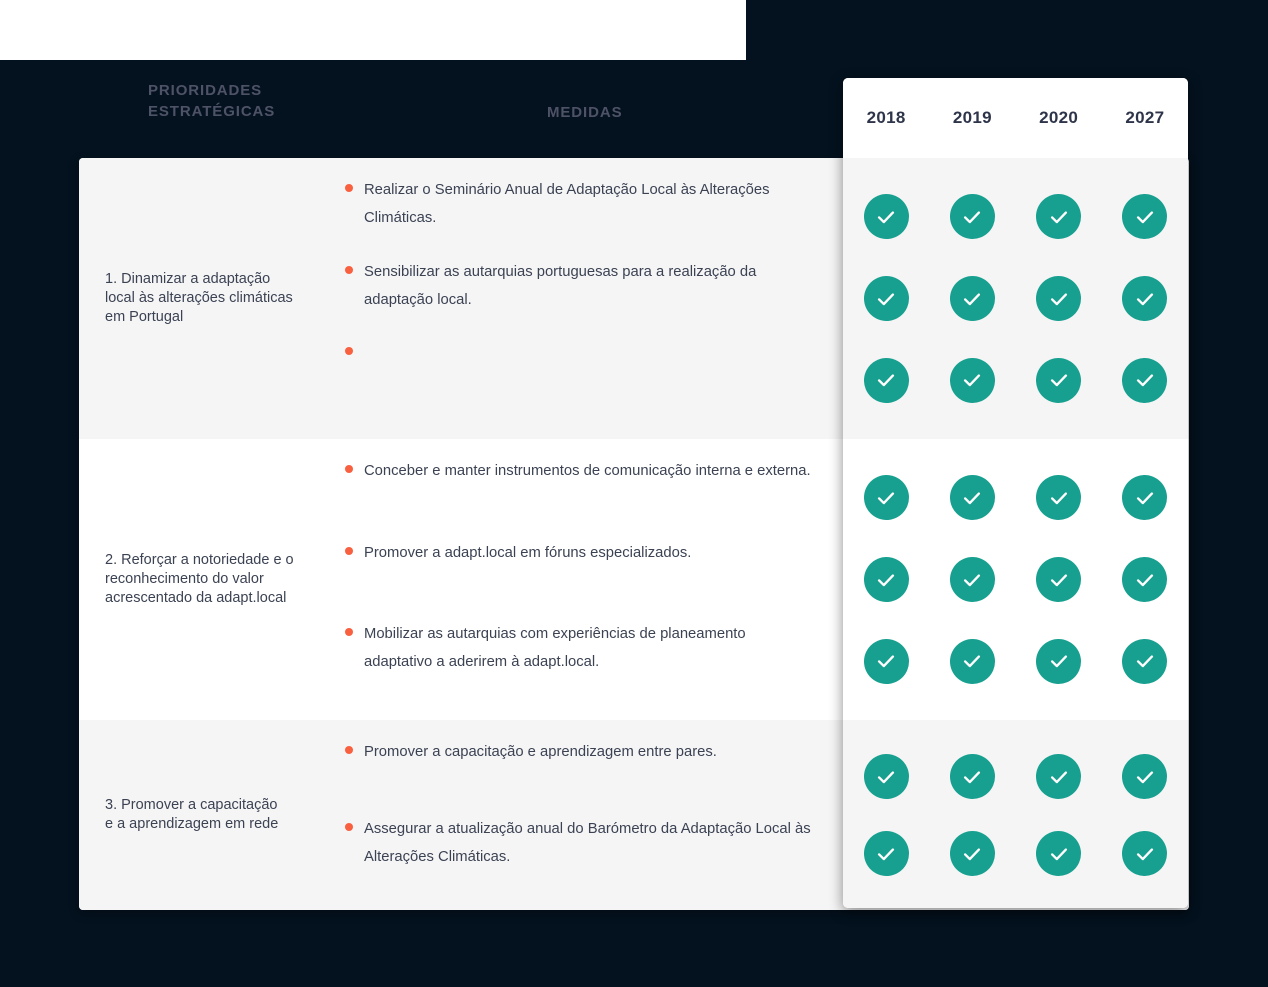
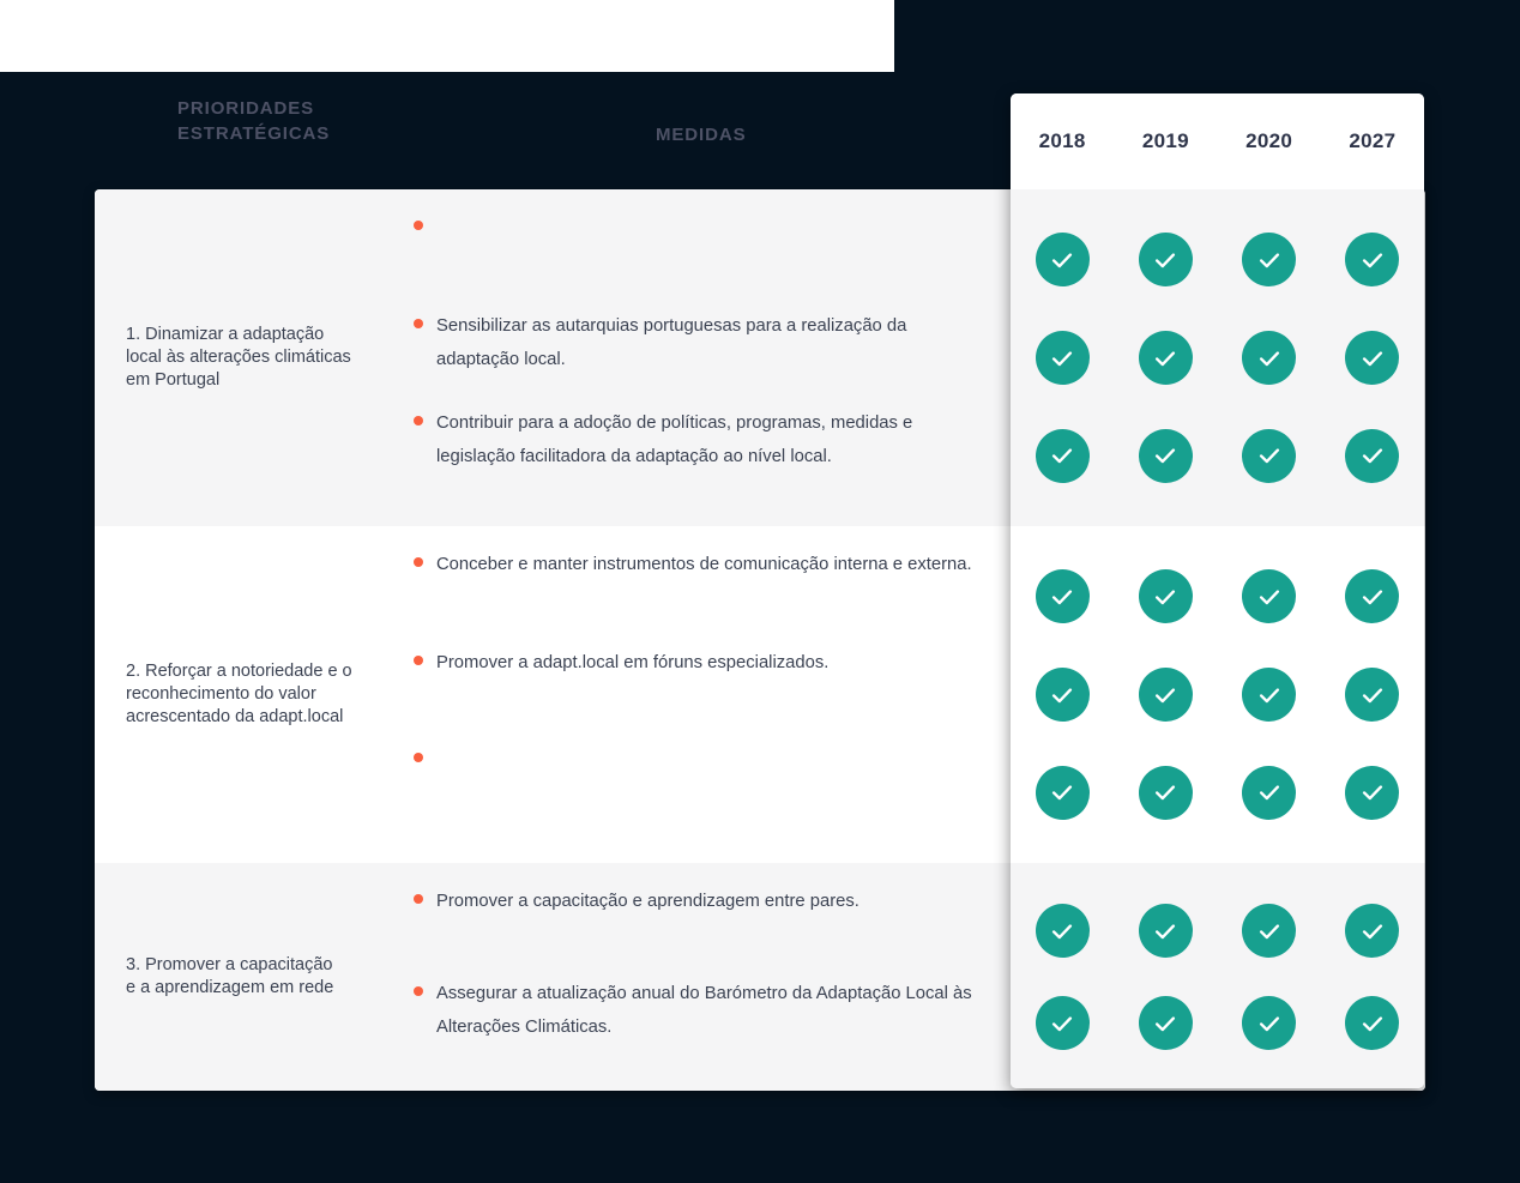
  PRIORIDADES
  ESTRATÉGICAS
  MEDIDAS
  1. Dinamizar a adaptação
  local às alterações climáticas
  em Portugal
- Realizar o Seminário Anual de Adaptação Local às Alterações Climáticas.
  Sensibilizar as autarquias portuguesas para a realização da adaptação local.
+ Contribuir para a adoção de políticas, programas, medidas e legislação facilitadora da adaptação ao nível local.
  2. Reforçar a notoriedade e o
  reconhecimento do valor
  acrescentado da adapt.local
  Conceber e manter instrumentos de comunicação interna e externa.
  Promover a adapt.local em fóruns especializados.
- Mobilizar as autarquias com experiências de planeamento adaptativo a aderirem à adapt.local.
  3. Promover a capacitação
  e a aprendizagem em rede
  Promover a capacitação e aprendizagem entre pares.
  Assegurar a atualização anual do Barómetro da Adaptação Local às Alterações Climáticas.
  2018
  2019
  2020
  2027
